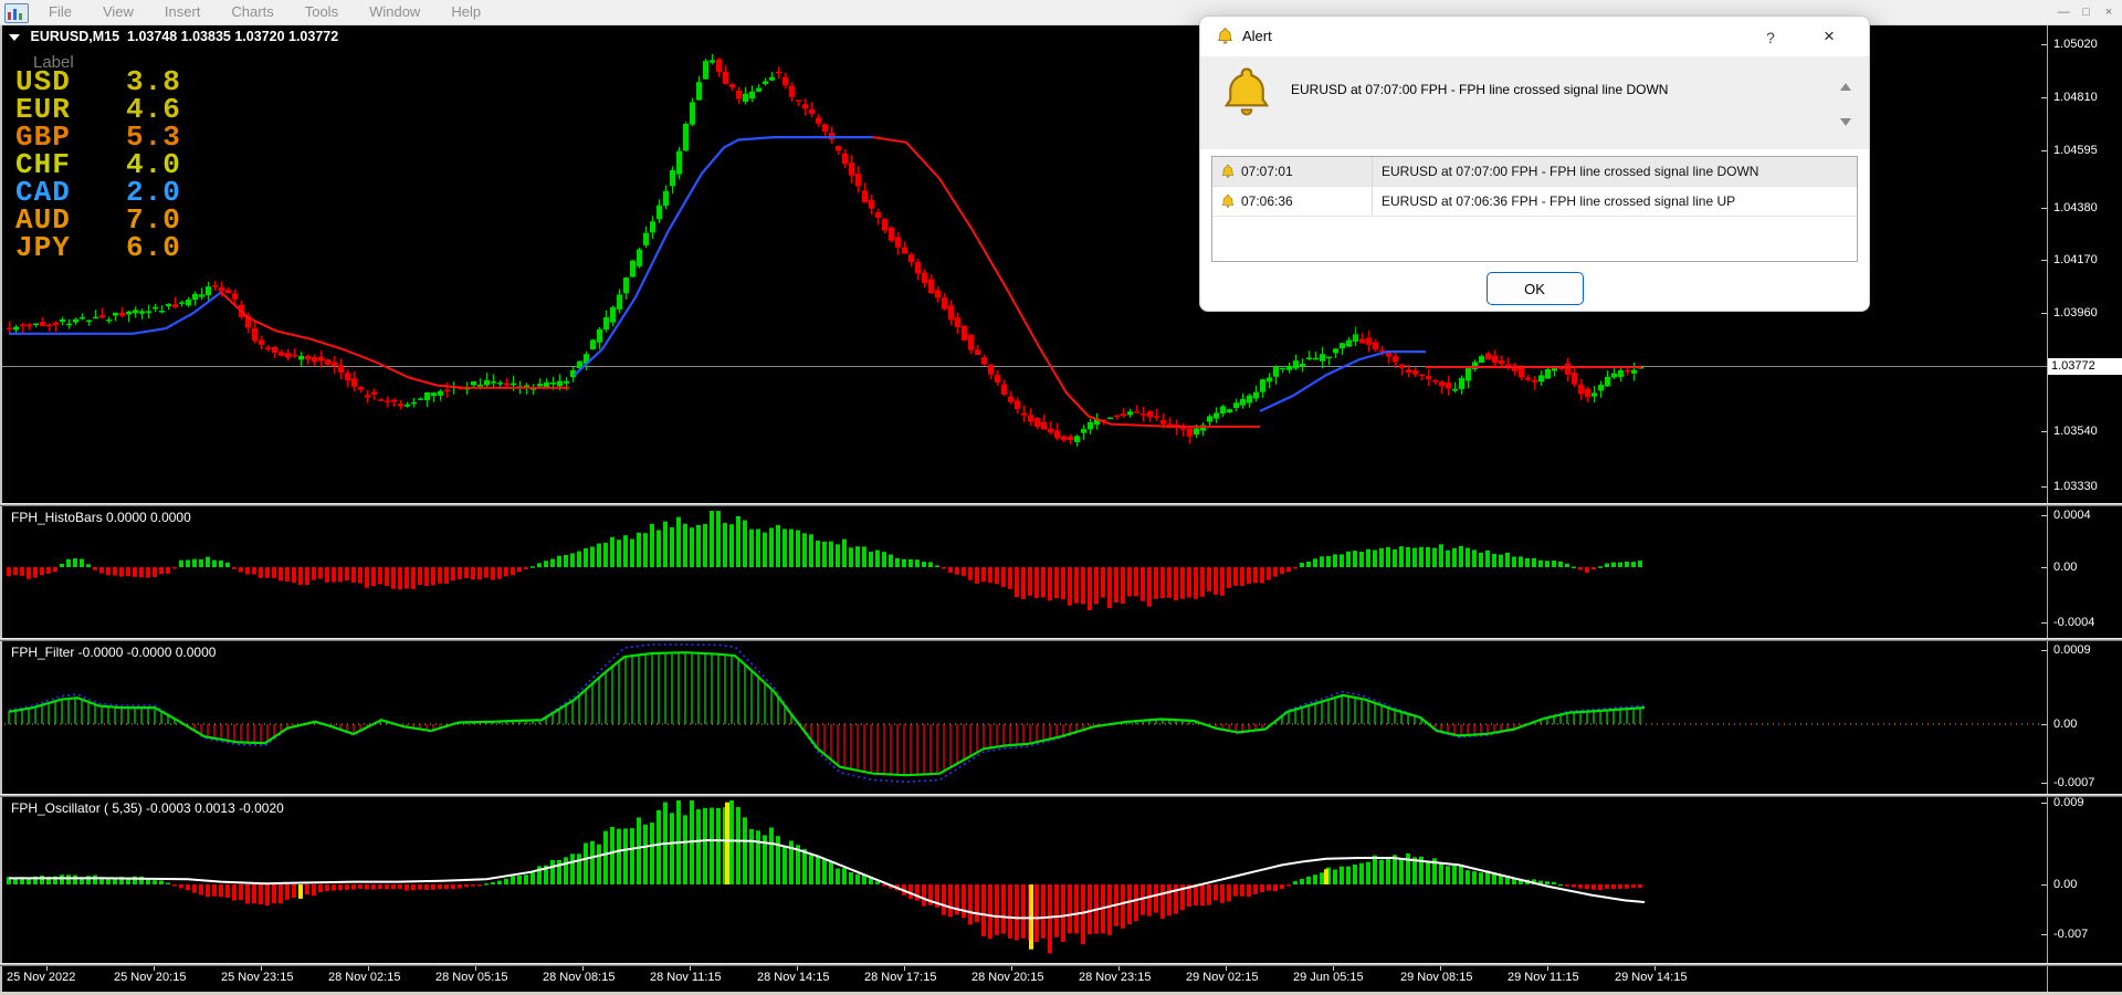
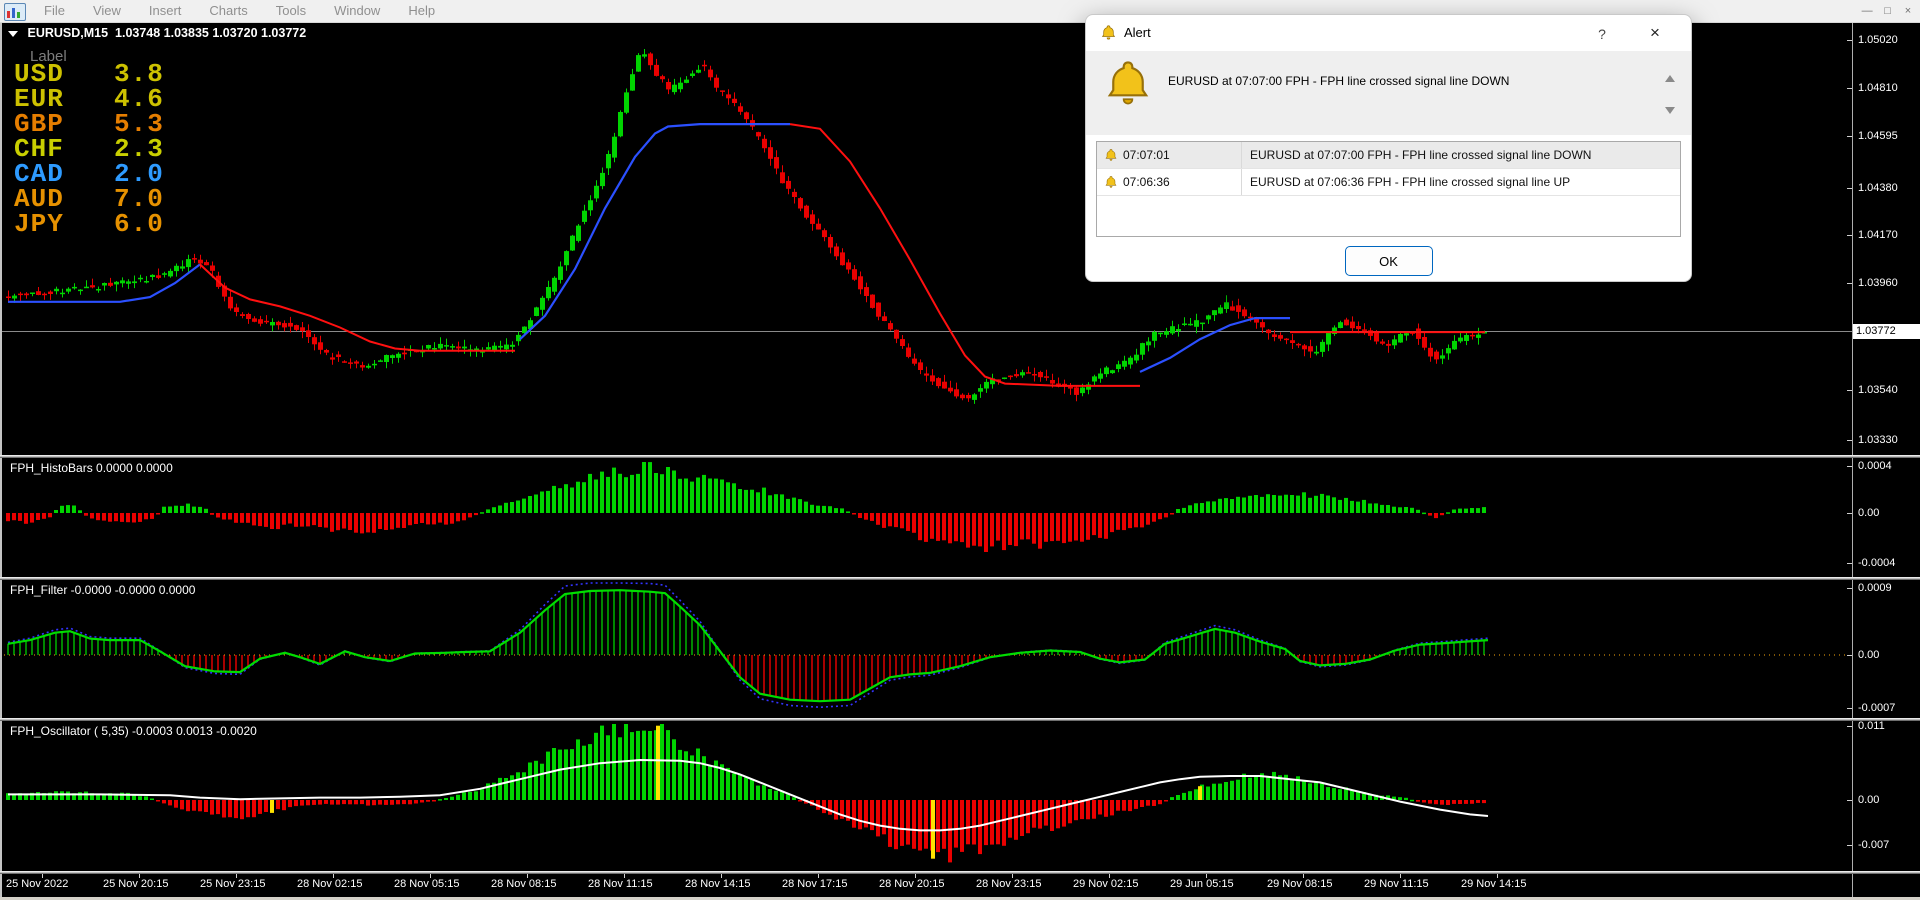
  File View Insert Charts Tools Window Help
  — □ ×
  EURUSD,M15 1.03748 1.03835 1.03720 1.03772
  Label
  USD
  3.8
  EUR
  4.6
  GBP
  5.3
  CHF
- 4.0
+ 2.3
  CAD
  2.0
  AUD
  7.0
  JPY
  6.0
  FPH_HistoBars 0.0000 0.0000
  FPH_Filter -0.0000 -0.0000 0.0000
  FPH_Oscillator ( 5,35) -0.0003 0.0013 -0.0020
  1.05020
  1.04810
  1.04595
  1.04380
  1.04170
  1.03960
  1.03540
  1.03330
  0.0004
  0.00
  -0.0004
  0.0009
  0.00
  -0.0007
- 0.009
+ 0.011
  0.00
  -0.007
  1.03772
  25 Nov 2022
  25 Nov 20:15
  25 Nov 23:15
  28 Nov 02:15
  28 Nov 05:15
  28 Nov 08:15
  28 Nov 11:15
  28 Nov 14:15
  28 Nov 17:15
  28 Nov 20:15
  28 Nov 23:15
  29 Nov 02:15
  29 Jun 05:15
  29 Nov 08:15
  29 Nov 11:15
  29 Nov 14:15
  Alert
  ?
  ×
  EURUSD at 07:07:00 FPH - FPH line crossed signal line DOWN
  07:07:01
  EURUSD at 07:07:00 FPH - FPH line crossed signal line DOWN
  07:06:36
  EURUSD at 07:06:36 FPH - FPH line crossed signal line UP
  OK
